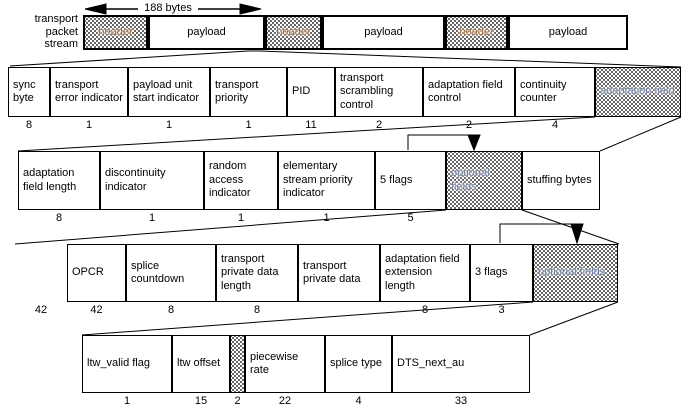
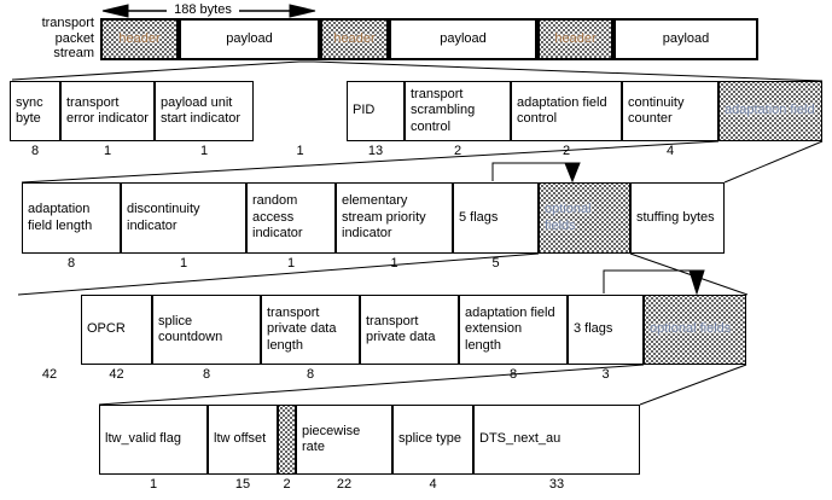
  188 bytes
  transport
  packet
  stream
  header
  payload
  header
  payload
  header
  payload
  sync byte
  transport error indicator
  payload unit start indicator
- transport priority
  PID
  transport scrambling control
  adaptation field control
  continuity counter
  adaptation field
  8
  1
  1
  1
- 11
+ 13
  2
  2
  4
  adaptation field length
  discontinuity indicator
  random access indicator
  elementary stream priority indicator
  5 flags
  optional fields
  stuffing bytes
  8
  1
  1
  1
  5
  OPCR
  splice countdown
  transport private data length
  transport private data
  adaptation field extension length
  3 flags
  optional fields
  42
  42
  8
  8
  8
  3
  ltw_valid flag
  ltw offset
  piecewise rate
  splice type
  DTS_next_au
  1
  15
  2
  22
  4
  33
